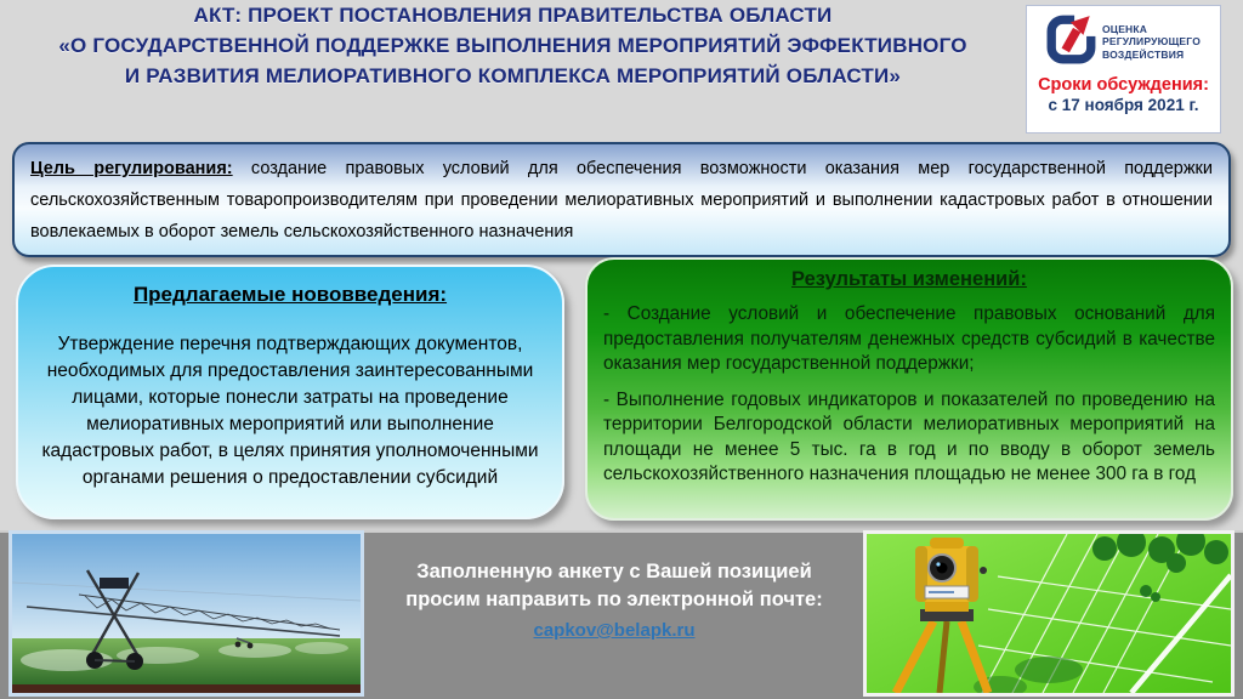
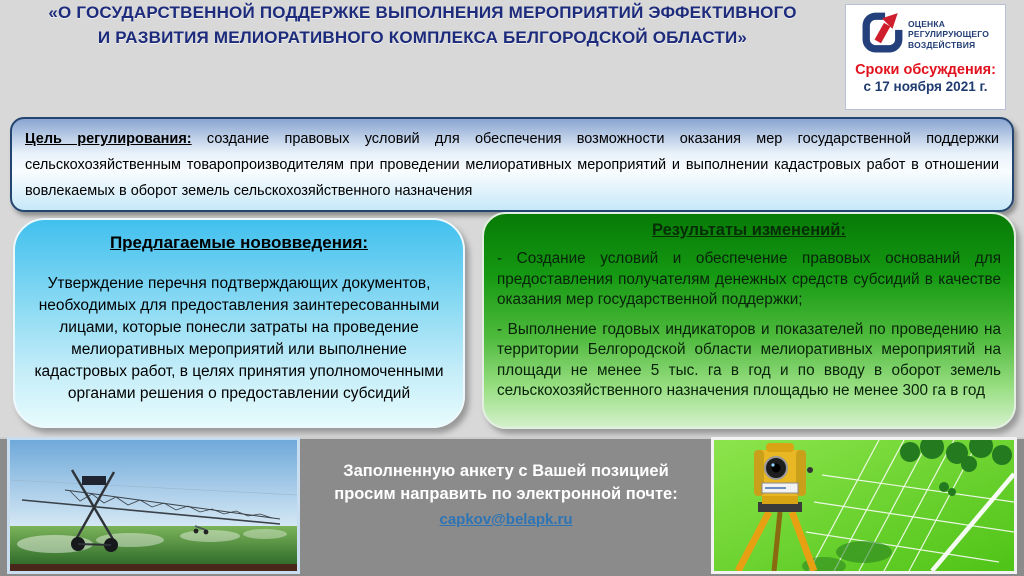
- АКТ: ПРОЕКТ ПОСТАНОВЛЕНИЯ ПРАВИТЕЛЬСТВА ОБЛАСТИ
  «О ГОСУДАРСТВЕННОЙ ПОДДЕРЖКЕ ВЫПОЛНЕНИЯ МЕРОПРИЯТИЙ ЭФФЕКТИВНОГО
- И РАЗВИТИЯ МЕЛИОРАТИВНОГО КОМПЛЕКСА МЕРОПРИЯТИЙ ОБЛАСТИ»
+ И РАЗВИТИЯ МЕЛИОРАТИВНОГО КОМПЛЕКСА БЕЛГОРОДСКОЙ ОБЛАСТИ»
  ОЦЕНКА
  РЕГУЛИРУЮЩЕГО
  ВОЗДЕЙСТВИЯ
  Сроки обсуждения:
  с 17 ноября 2021 г.
  Цель регулирования: создание правовых условий для обеспечения возможности оказания мер государственной поддержки сельскохозяйственным товаропроизводителям при проведении мелиоративных мероприятий и выполнении кадастровых работ в отношении вовлекаемых в оборот земель сельскохозяйственного назначения
  Предлагаемые нововведения:
  Утверждение перечня подтверждающих документов, необходимых для предоставления заинтересованными лицами, которые понесли затраты на проведение мелиоративных мероприятий или выполнение кадастровых работ, в целях принятия уполномоченными органами решения о предоставлении субсидий
  Результаты изменений:
  - Создание условий и обеспечение правовых оснований для предоставления получателям денежных средств субсидий в качестве оказания мер государственной поддержки;
  - Выполнение годовых индикаторов и показателей по проведению на территории Белгородской области мелиоративных мероприятий на площади не менее 5 тыс. га в год и по вводу в оборот земель сельскохозяйственного назначения площадью не менее 300 га в год
  Заполненную анкету с Вашей позицией
  просим направить по электронной почте:
  capkov@belapk.ru
